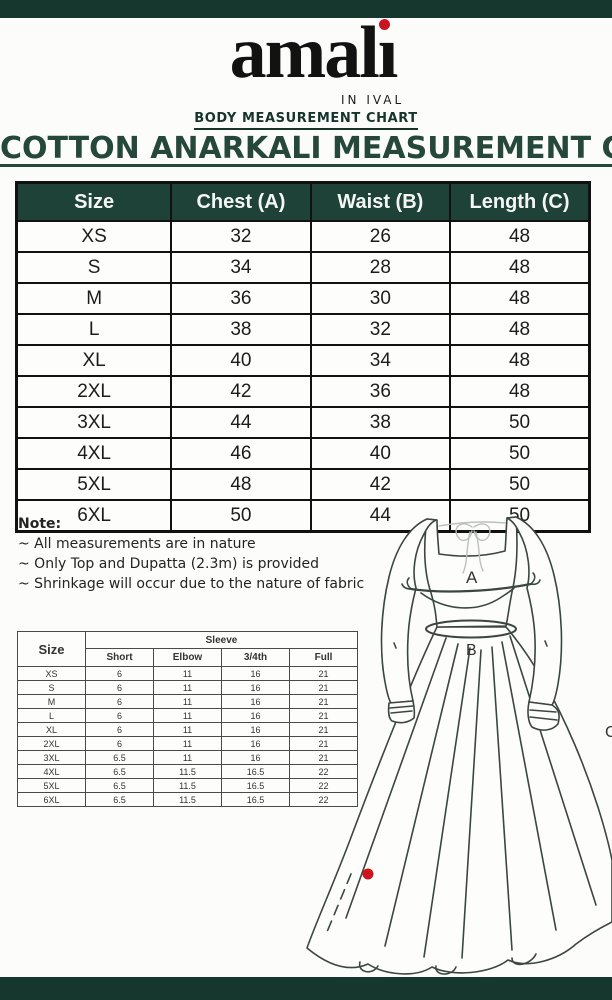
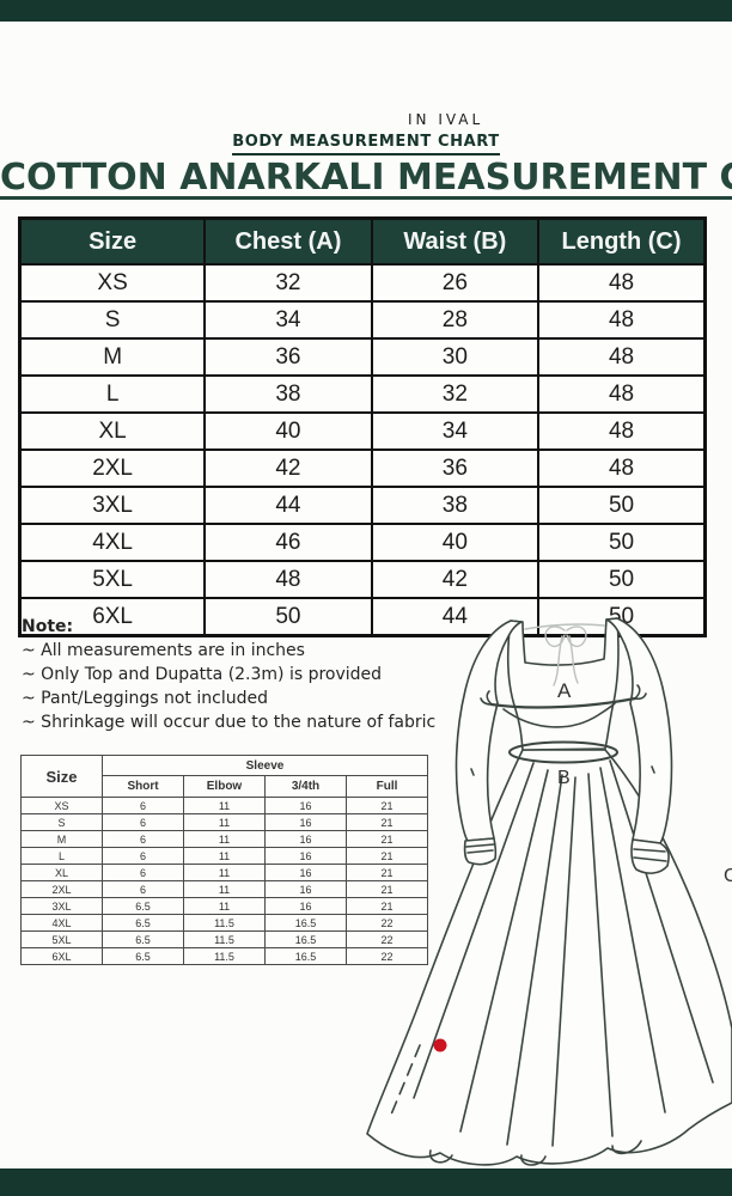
- amalı
  IN IVAL
  BODY MEASUREMENT CHART
  COTTON ANARKALI MEASUREMENT
  Size	Chest (A)	Waist (B)	Length (C)
  XS	32	26	48
  S	34	28	48
  M	36	30	48
  L	38	32	48
  XL	40	34	48
  2XL	42	36	48
  3XL	44	38	50
  4XL	46	40	50
  5XL	48	42	50
  6XL	50	44	50
  Note:
- ~ All measurements are in nature
+ ~ All measurements are in inches
  ~ Only Top and Dupatta (2.3m) is provided
+ ~ Pant/Leggings not included
  ~ Shrinkage will occur due to the nature of fabric
  Size	Sleeve
  Short	Elbow	3/4th	Full
  XS	6	11	16	21
  S	6	11	16	21
  M	6	11	16	21
  L	6	11	16	21
  XL	6	11	16	21
  2XL	6	11	16	21
  3XL	6.5	11	16	21
  4XL	6.5	11.5	16.5	22
  5XL	6.5	11.5	16.5	22
  6XL	6.5	11.5	16.5	22
  A
  B
  C
